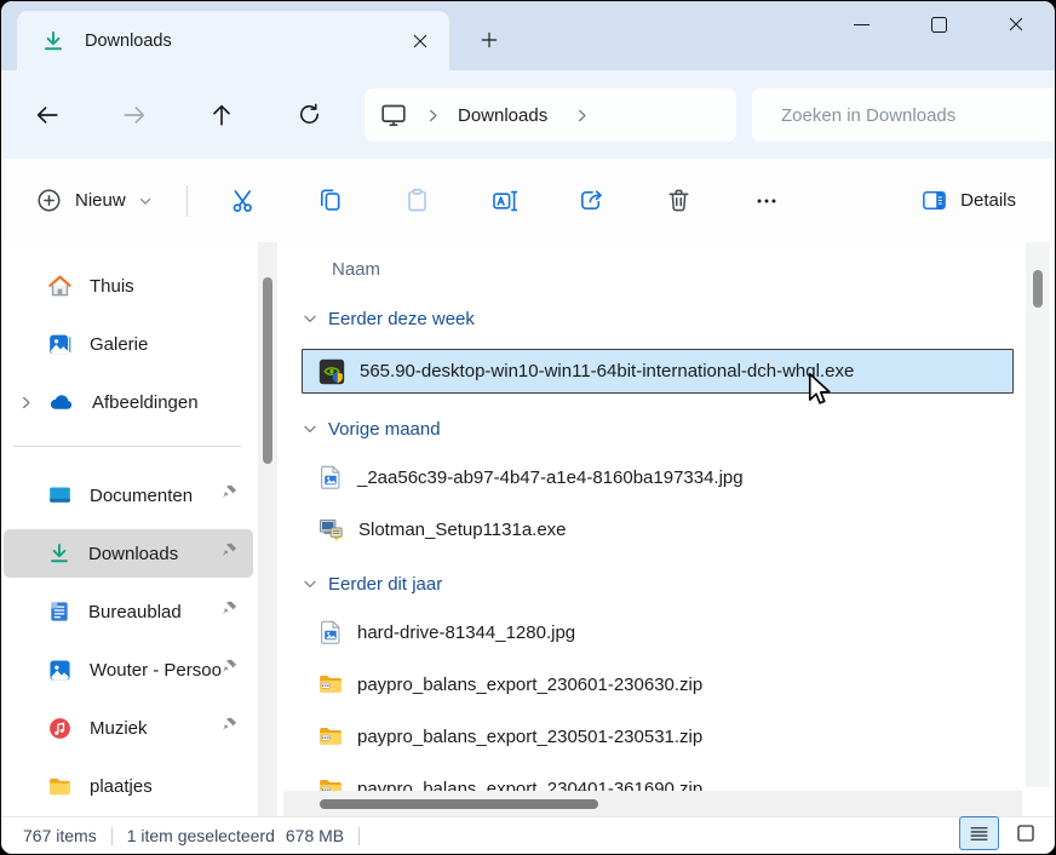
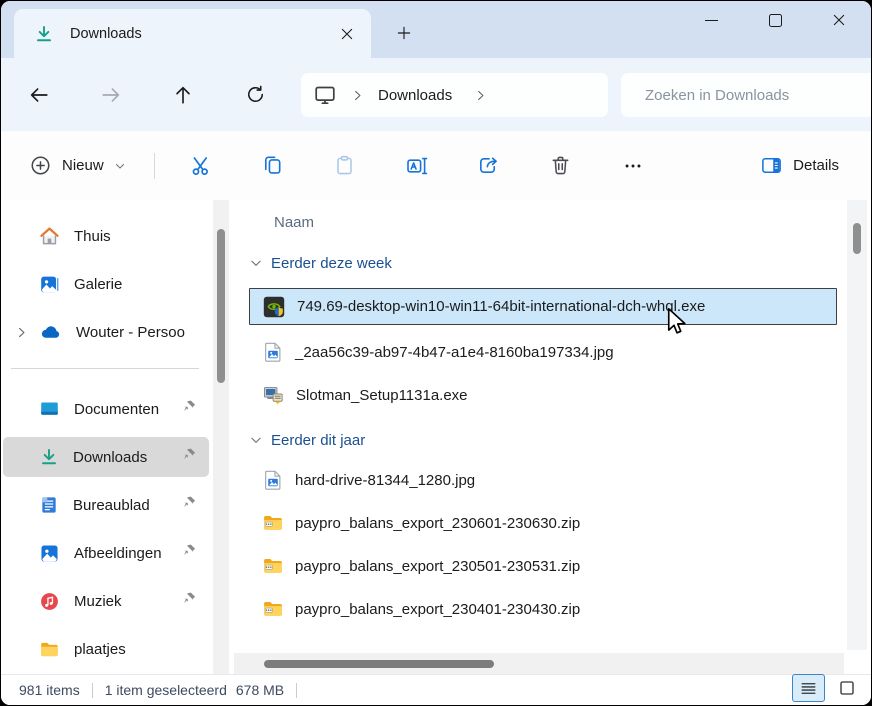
  Downloads
  Downloads
  Zoeken in Downloads
  Nieuw
  Details
  Thuis
  Galerie
- Afbeeldingen
+ Wouter - Persoo
  Documenten
  Downloads
  Bureaublad
- Wouter - Persoo
+ Afbeeldingen
  Muziek
  plaatjes
  Naam
  Eerder deze week
- 565.90-desktop-win10-win11-64bit-international-dch-whql.exe
+ 749.69-desktop-win10-win11-64bit-international-dch-whql.exe
- Vorige maand
  _2aa56c39-ab97-4b47-a1e4-8160ba197334.jpg
  Slotman_Setup1131a.exe
  Eerder dit jaar
  hard-drive-81344_1280.jpg
  paypro_balans_export_230601-230630.zip
  paypro_balans_export_230501-230531.zip
- paypro_balans_export_230401-361690.zip
+ paypro_balans_export_230401-230430.zip
- 767 items
+ 981 items
  1 item geselecteerd
  678 MB
